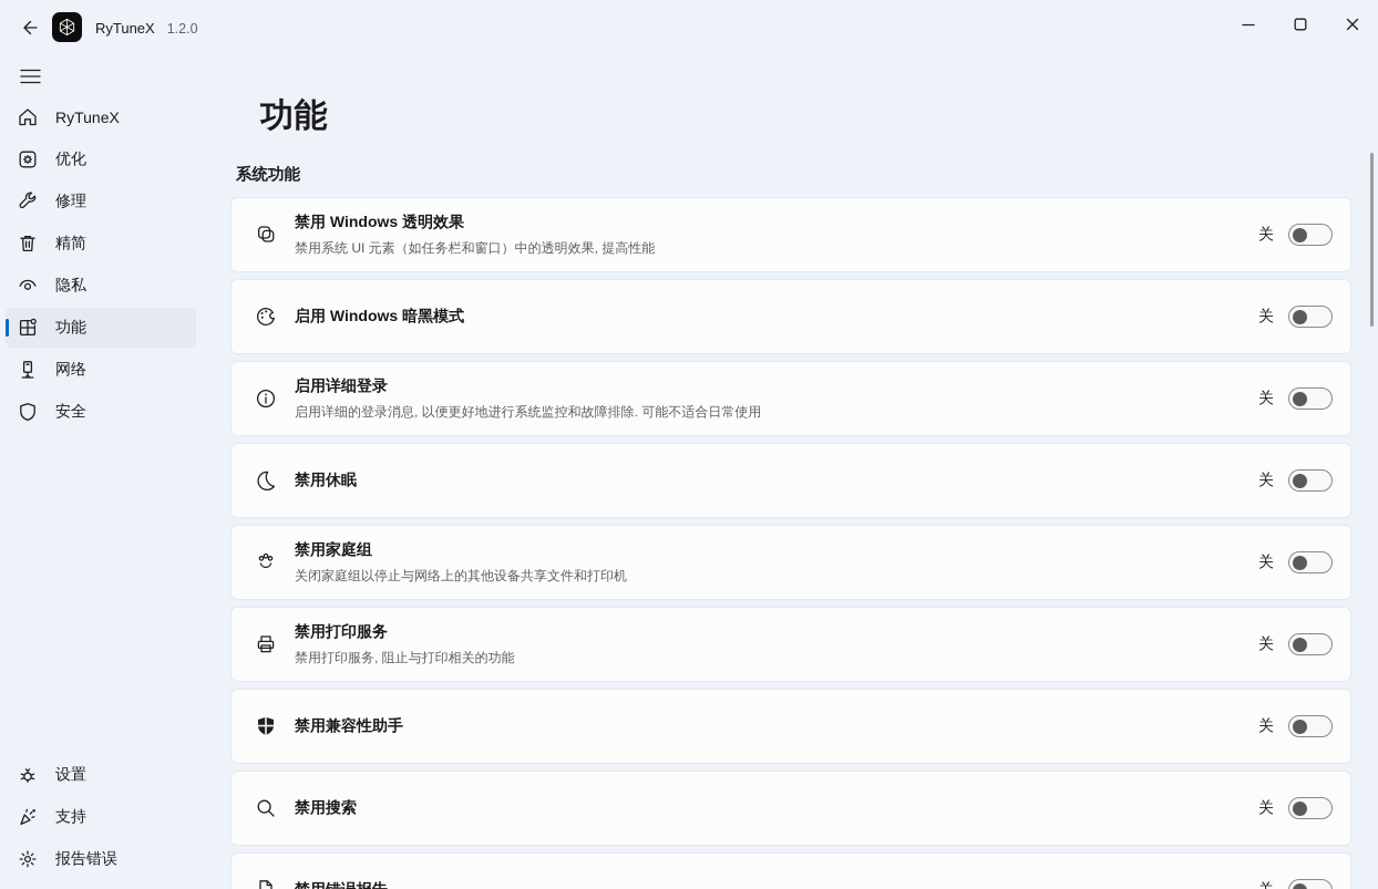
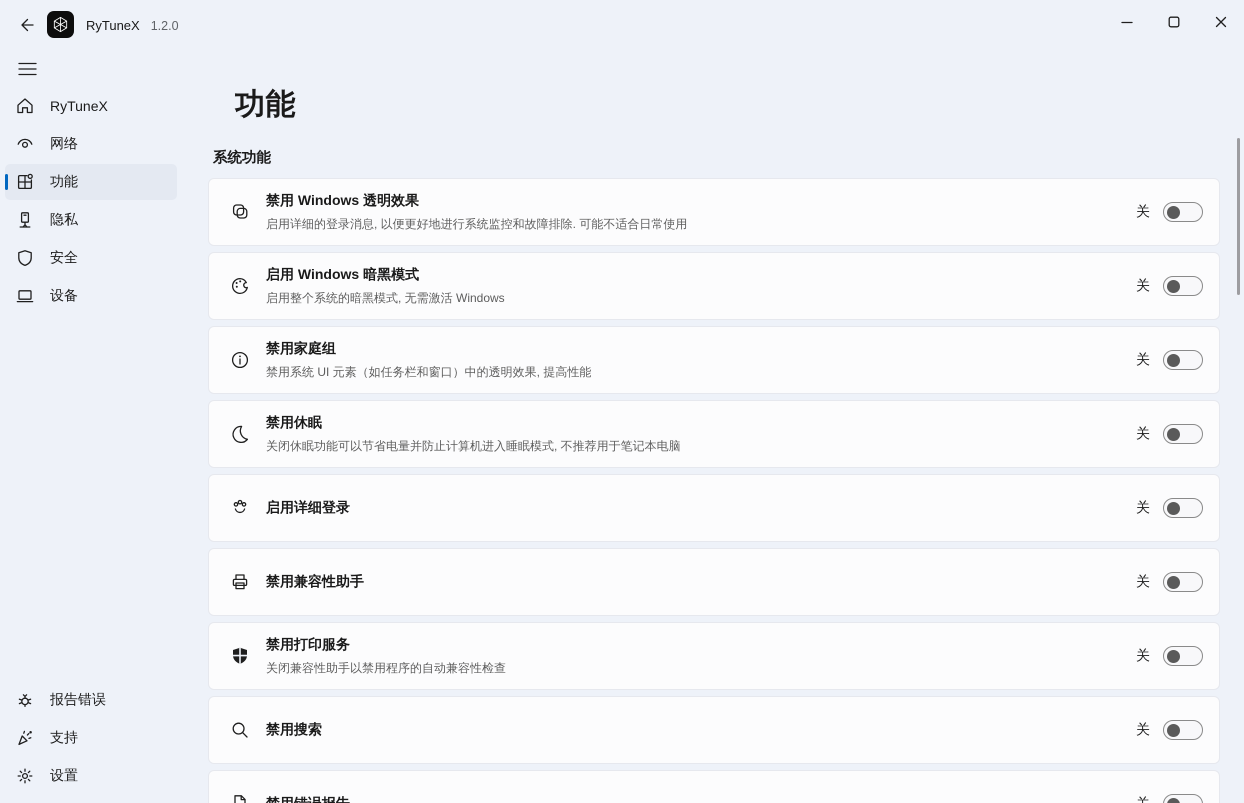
  RyTuneX
  1.2.0
  RyTuneX
- 优化
- 修理
- 精简
- 隐私
+ 网络
  功能
- 网络
+ 隐私
  安全
+ 设备
- 设置
+ 报告错误
  支持
- 报告错误
+ 设置
  功能
  系统功能
  禁用 Windows 透明效果
- 禁用系统 UI 元素（如任务栏和窗口）中的透明效果, 提高性能
+ 启用详细的登录消息, 以便更好地进行系统监控和故障排除. 可能不适合日常使用
  关
  启用 Windows 暗黑模式
+ 启用整个系统的暗黑模式, 无需激活 Windows
  关
- 启用详细登录
+ 禁用家庭组
- 启用详细的登录消息, 以便更好地进行系统监控和故障排除. 可能不适合日常使用
+ 禁用系统 UI 元素（如任务栏和窗口）中的透明效果, 提高性能
  关
  禁用休眠
+ 关闭休眠功能可以节省电量并防止计算机进入睡眠模式, 不推荐用于笔记本电脑
  关
- 禁用家庭组
+ 启用详细登录
- 关闭家庭组以停止与网络上的其他设备共享文件和打印机
  关
- 禁用打印服务
+ 禁用兼容性助手
- 禁用打印服务, 阻止与打印相关的功能
  关
- 禁用兼容性助手
+ 禁用打印服务
+ 关闭兼容性助手以禁用程序的自动兼容性检查
  关
  禁用搜索
  关
